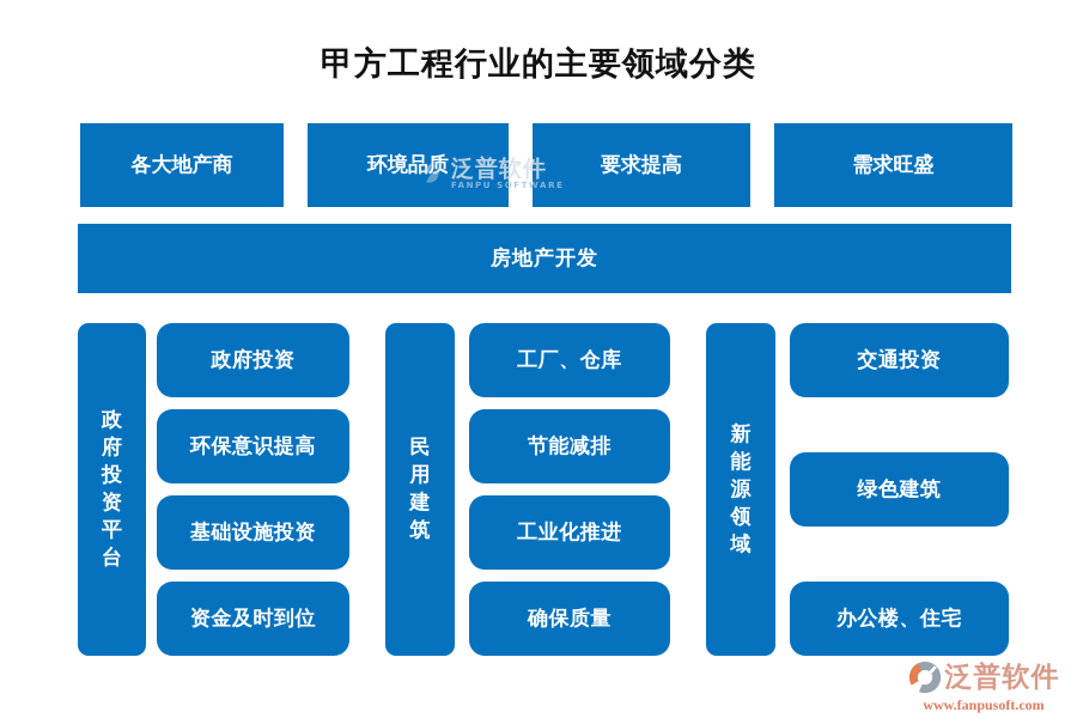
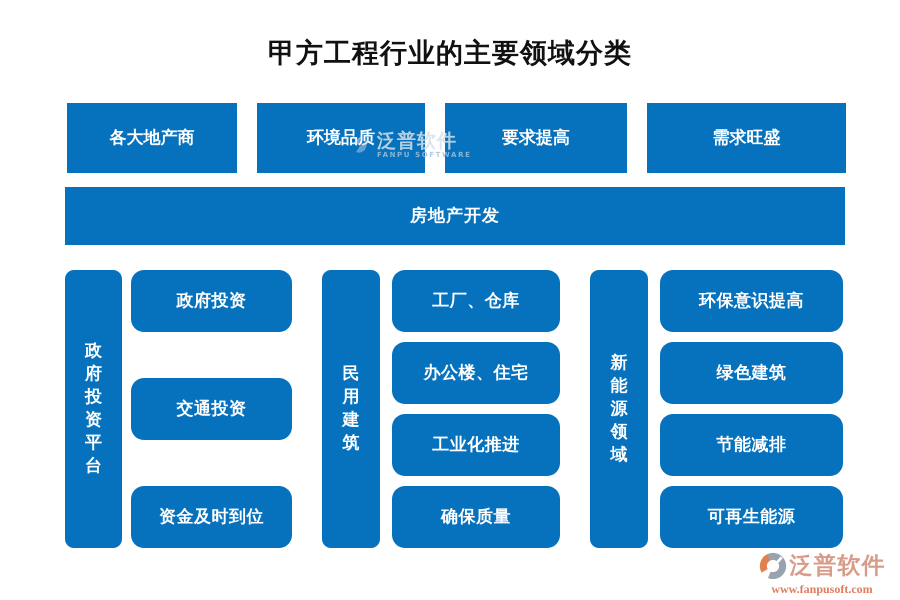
  甲方工程行业的主要领域分类
  各大地产商
  环境品质
  要求提高
  需求旺盛
  房地产开发
  泛普软件
  FANPU SOFTWARE
  政府投资平台
  政府投资
- 环保意识提高
+ 交通投资
- 基础设施投资
  资金及时到位
  民用建筑
  工厂、仓库
- 节能减排
+ 办公楼、住宅
  工业化推进
  确保质量
  新能源领域
- 交通投资
+ 环保意识提高
  绿色建筑
- 办公楼、住宅
+ 节能减排
+ 可再生能源
  泛普软件
  www.fanpusoft.com
